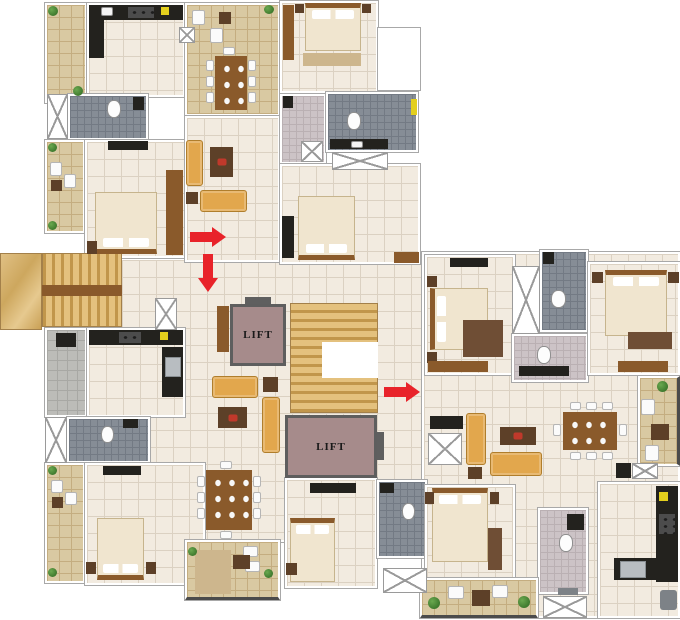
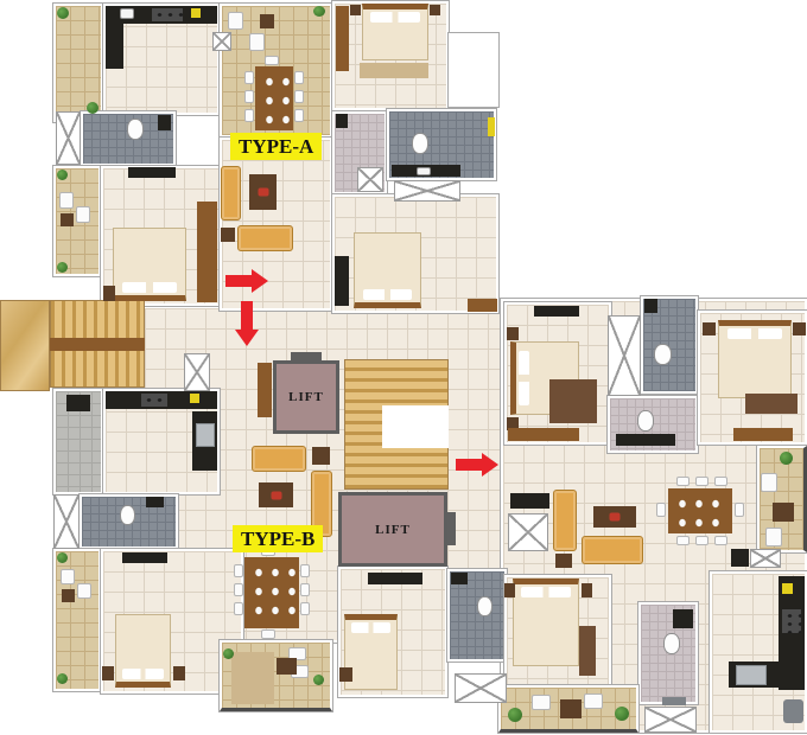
  LIFT
  LIFT
+ TYPE-A
+ TYPE-B
